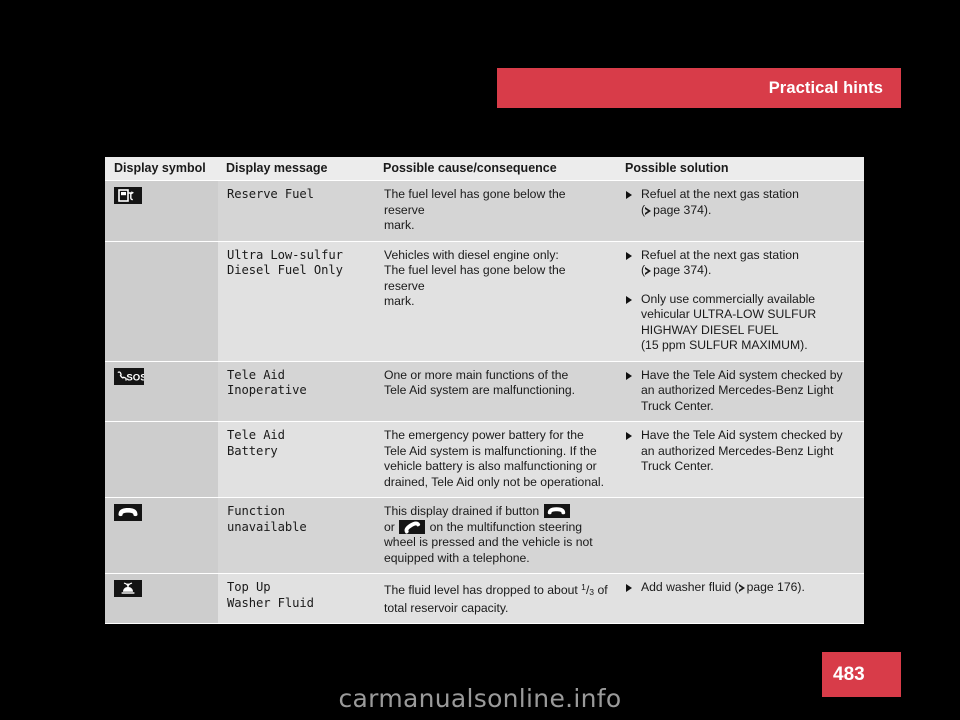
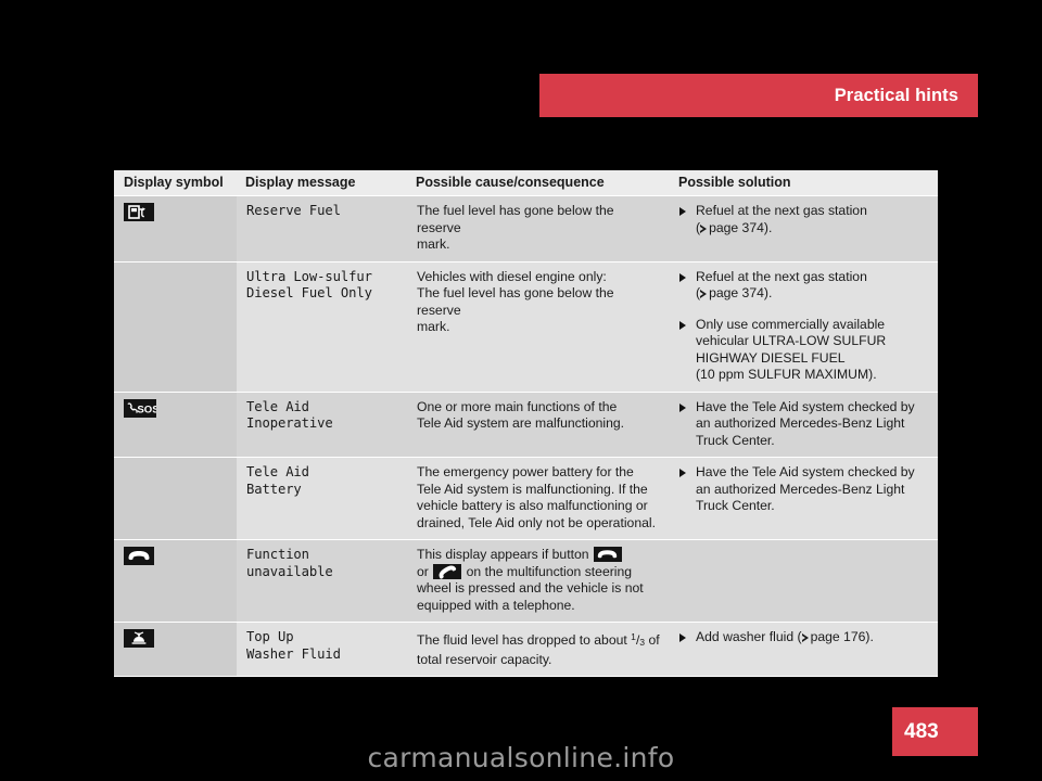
  Practical hints
  Display symbol	Display message	Possible cause/consequence	Possible solution
  	Reserve Fuel	The fuel level has gone below the reserve mark.	Refuel at the next gas station ( page 374).
- 	Ultra Low-sulfur Diesel Fuel Only	Vehicles with diesel engine only: The fuel level has gone below the reserve mark.	Refuel at the next gas station ( page 374). Only use commercially available vehicular ULTRA-LOW SULFUR HIGHWAY DIESEL FUEL (15 ppm SULFUR MAXIMUM).
+ 	Ultra Low-sulfur Diesel Fuel Only	Vehicles with diesel engine only: The fuel level has gone below the reserve mark.	Refuel at the next gas station ( page 374). Only use commercially available vehicular ULTRA-LOW SULFUR HIGHWAY DIESEL FUEL (10 ppm SULFUR MAXIMUM).
  SOS	Tele Aid Inoperative	One or more main functions of the Tele Aid system are malfunctioning.	Have the Tele Aid system checked by an authorized Mercedes-Benz Light Truck Center.
  	Tele Aid Battery	The emergency power battery for the Tele Aid system is malfunctioning. If the vehicle battery is also malfunctioning or drained, Tele Aid only not be operational.	Have the Tele Aid system checked by an authorized Mercedes-Benz Light Truck Center.
- 	Function unavailable	This display drained if button or on the multifunction steering wheel is pressed and the vehicle is not equipped with a telephone.
+ 	Function unavailable	This display appears if button or on the multifunction steering wheel is pressed and the vehicle is not equipped with a telephone.
  	Top Up Washer Fluid	The fluid level has dropped to about 1/3 of total reservoir capacity.	Add washer fluid ( page 176).
  483
  carmanualsonline.info
